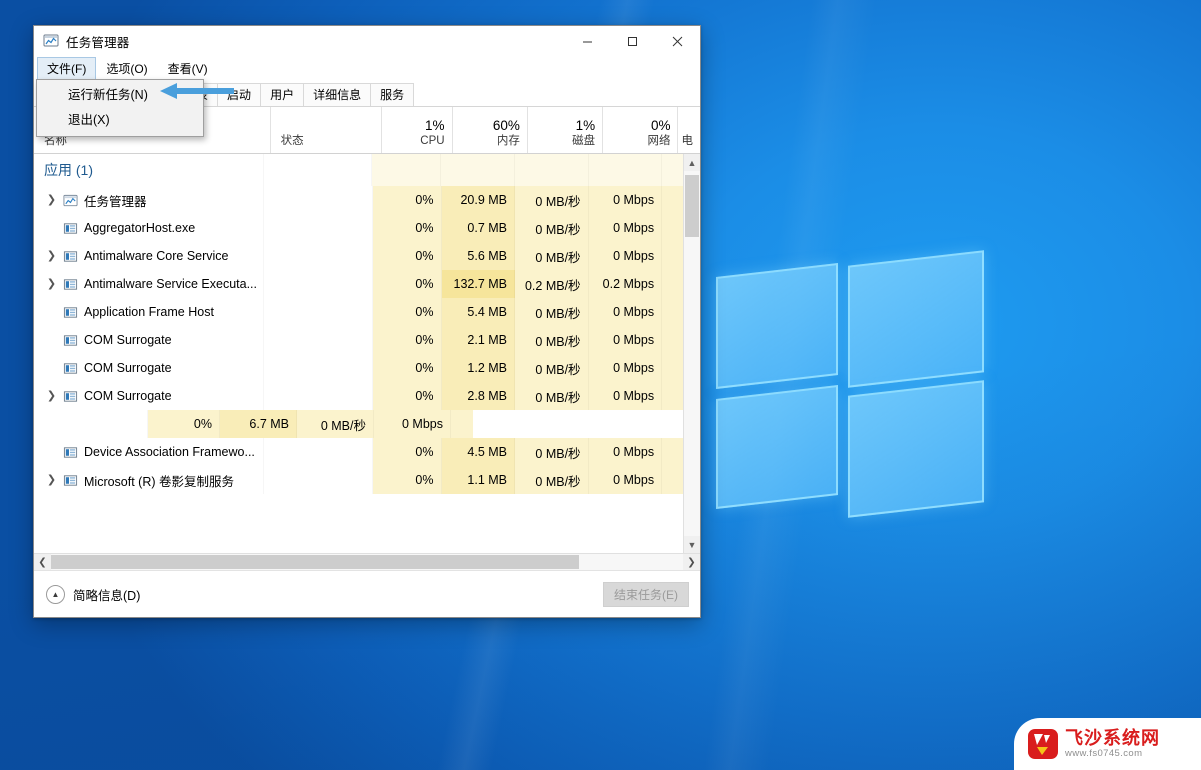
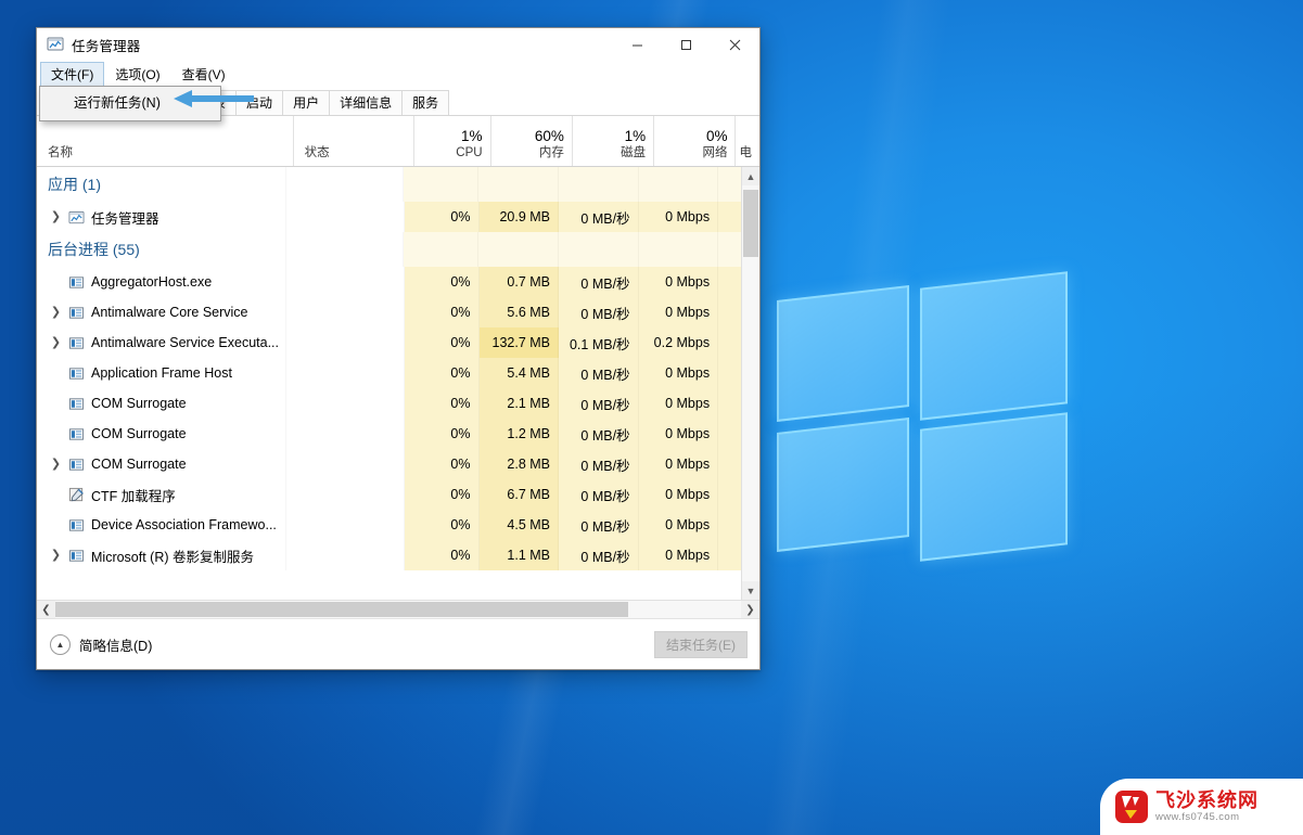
  任务管理器
  文件(F)
  选项(O)
  查看(V)
  启动
  用户
  详细信息
  服务
  名称
  状态
  1%
  CPU
  60%
  内存
  1%
  磁盘
  0%
  网络
  电
  应用 (1)
  ❯
  任务管理器
  0%
  20.9 MB
  0 MB/秒
  0 Mbps
+ 后台进程 (55)
  AggregatorHost.exe
  0%
  0.7 MB
  0 MB/秒
  0 Mbps
  ❯
  Antimalware Core Service
  0%
  5.6 MB
  0 MB/秒
  0 Mbps
  ❯
  Antimalware Service Executa...
  0%
  132.7 MB
- 0.2 MB/秒
+ 0.1 MB/秒
  0.2 Mbps
  Application Frame Host
  0%
  5.4 MB
  0 MB/秒
  0 Mbps
  COM Surrogate
  0%
  2.1 MB
  0 MB/秒
  0 Mbps
  COM Surrogate
  0%
  1.2 MB
  0 MB/秒
  0 Mbps
  ❯
  COM Surrogate
  0%
  2.8 MB
  0 MB/秒
  0 Mbps
+ CTF 加载程序
  0%
  6.7 MB
  0 MB/秒
  0 Mbps
  Device Association Framewo...
  0%
  4.5 MB
  0 MB/秒
  0 Mbps
  ❯
  Microsoft (R) 卷影复制服务
  0%
  1.1 MB
  0 MB/秒
  0 Mbps
  ▲
  ▼
  ❮
  ❯
  ▲
  简略信息(D)
  结束任务(E)
  运行新任务(N)
- 退出(X)
  飞沙系统网
  www.fs0745.com
